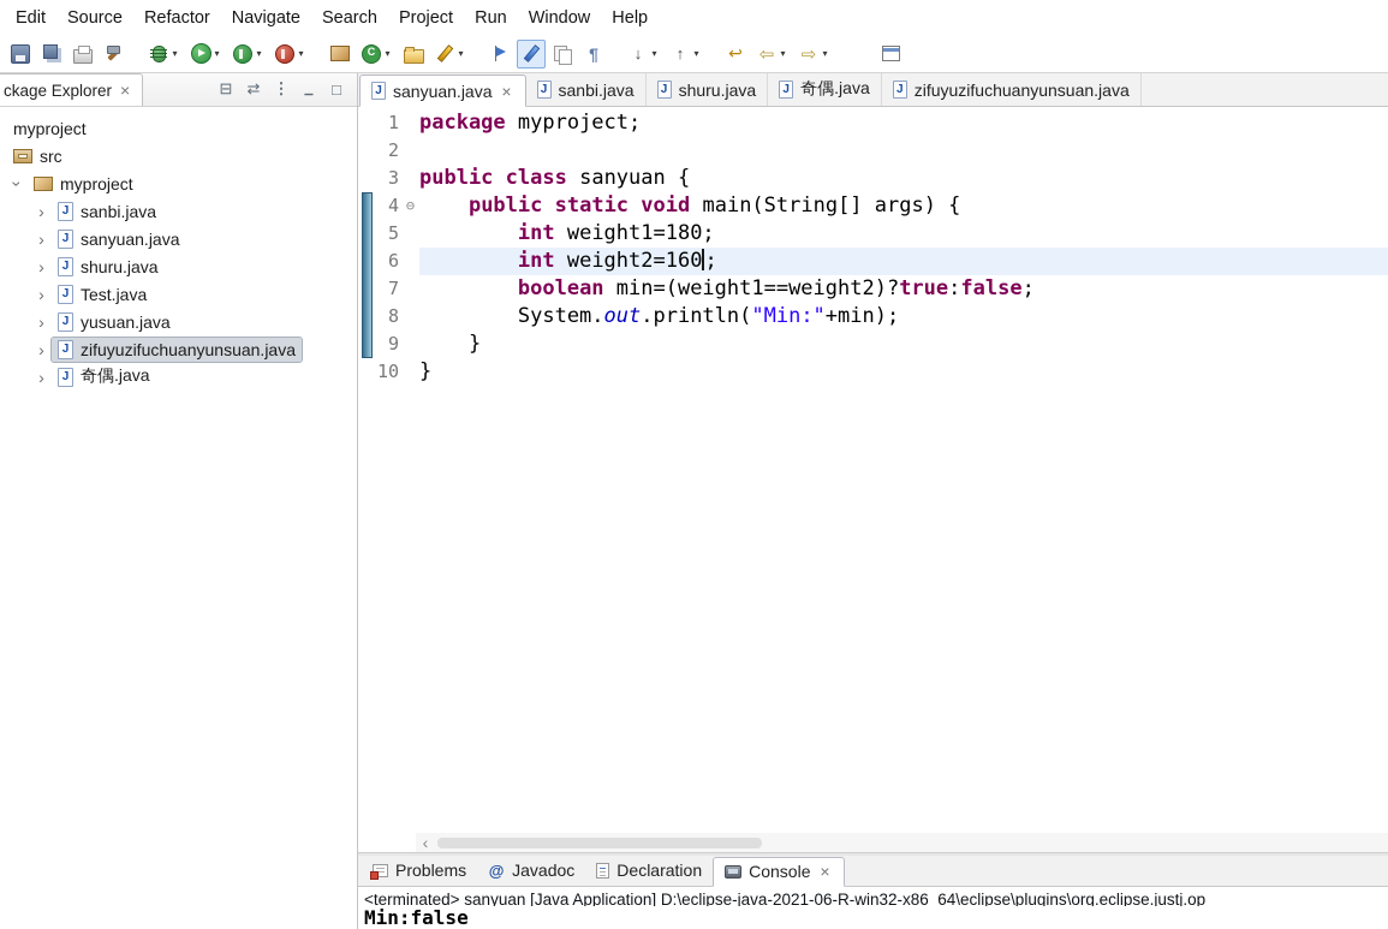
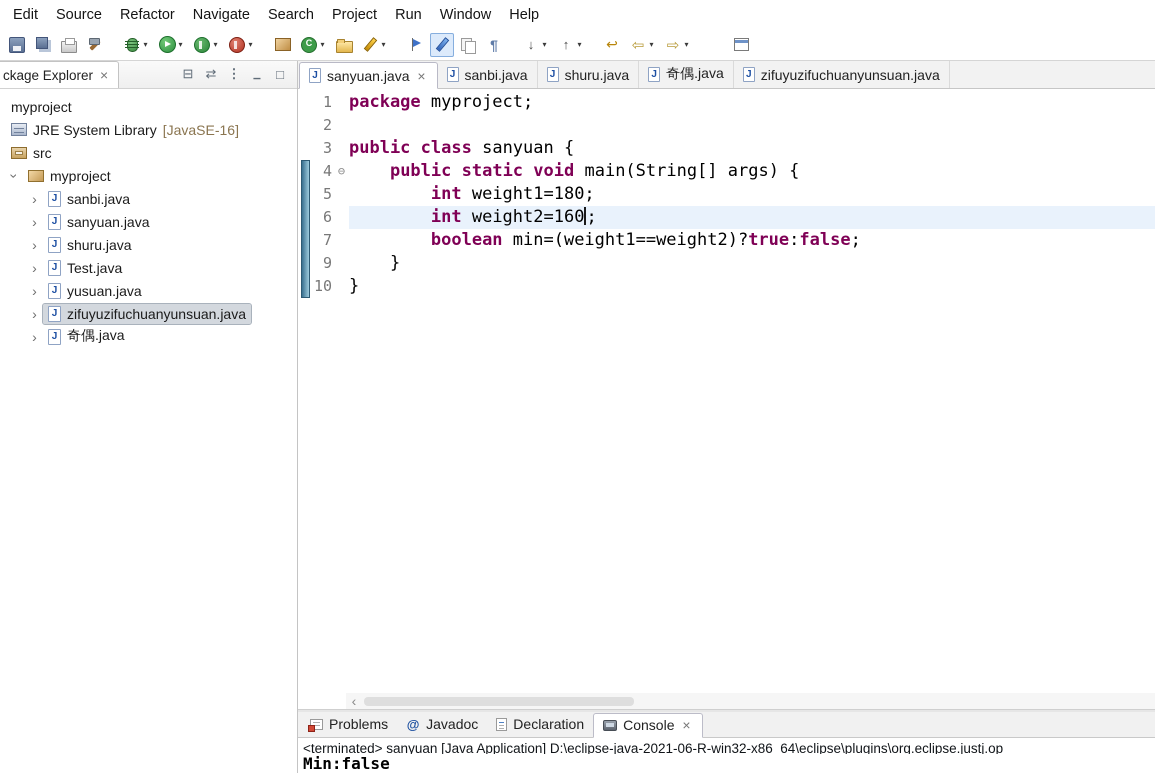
  Edit
  Source
  Refactor
  Navigate
  Search
  Project
  Run
  Window
  Help
  ckage Explorer
  myproject
+ JRE System Library
+ [JavaSE-16]
  src
  myproject
  sanbi.java
  sanyuan.java
  shuru.java
  Test.java
  yusuan.java
  zifuyuzifuchuanyunsuan.java
  奇偶.java
  sanyuan.java
  sanbi.java
  shuru.java
  奇偶.java
  zifuyuzifuchuanyunsuan.java
  1
  package myproject;
  2
  3
  public class sanyuan {
  4
  public static void main(String[] args) {
  5
  int weight1=180;
  6
  int weight2=160;
  7
  boolean min=(weight1==weight2)?true:false;
- 8
- System.out.println("Min:"+min);
  9
  }
  10
  }
  Problems
  Javadoc
  Declaration
  Console
  <terminated> sanyuan [Java Application] D:\eclipse-java-2021-06-R-win32-x86_64\eclipse\plugins\org.eclipse.justj.op
  Min:false
